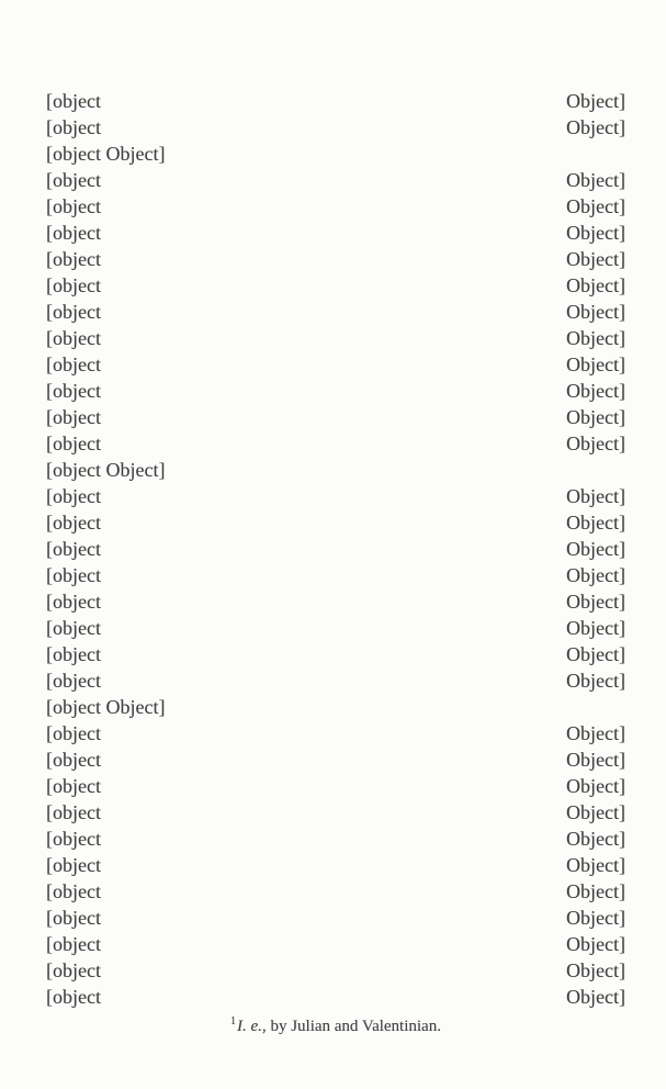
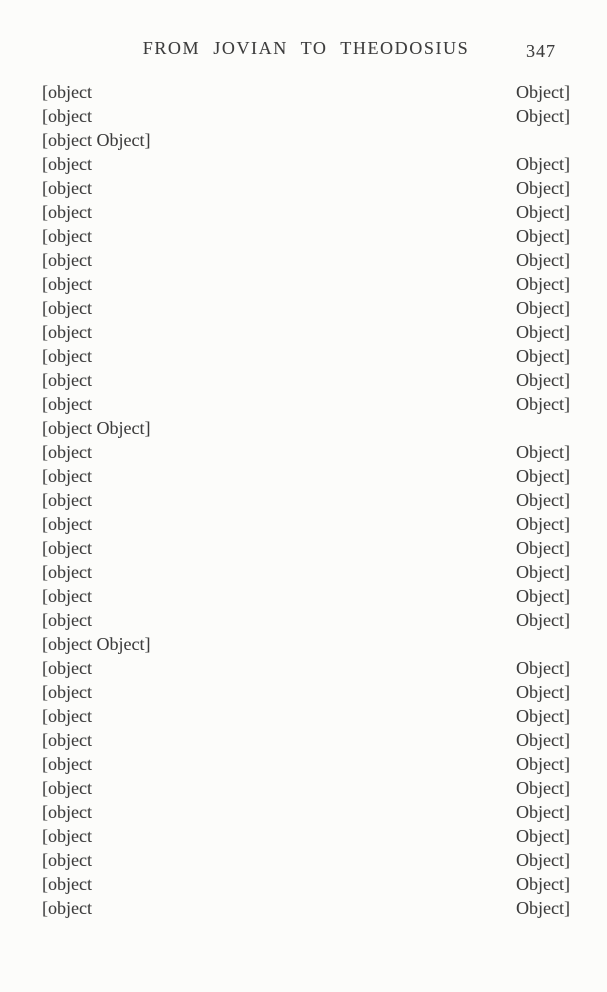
+ FROM JOVIAN TO THEODOSIUS
+ 347
  [object Object]
  [object Object]
  [object Object]
  [object Object]
  [object Object]
  [object Object]
  [object Object]
  [object Object]
  [object Object]
  [object Object]
  [object Object]
  [object Object]
  [object Object]
  [object Object]
  [object Object]
  [object Object]
  [object Object]
  [object Object]
  [object Object]
  [object Object]
  [object Object]
  [object Object]
  [object Object]
  [object Object]
  [object Object]
  [object Object]
  [object Object]
  [object Object]
  [object Object]
  [object Object]
  [object Object]
  [object Object]
  [object Object]
  [object Object]
  [object Object]
- 1I. e., by Julian and Valentinian.
